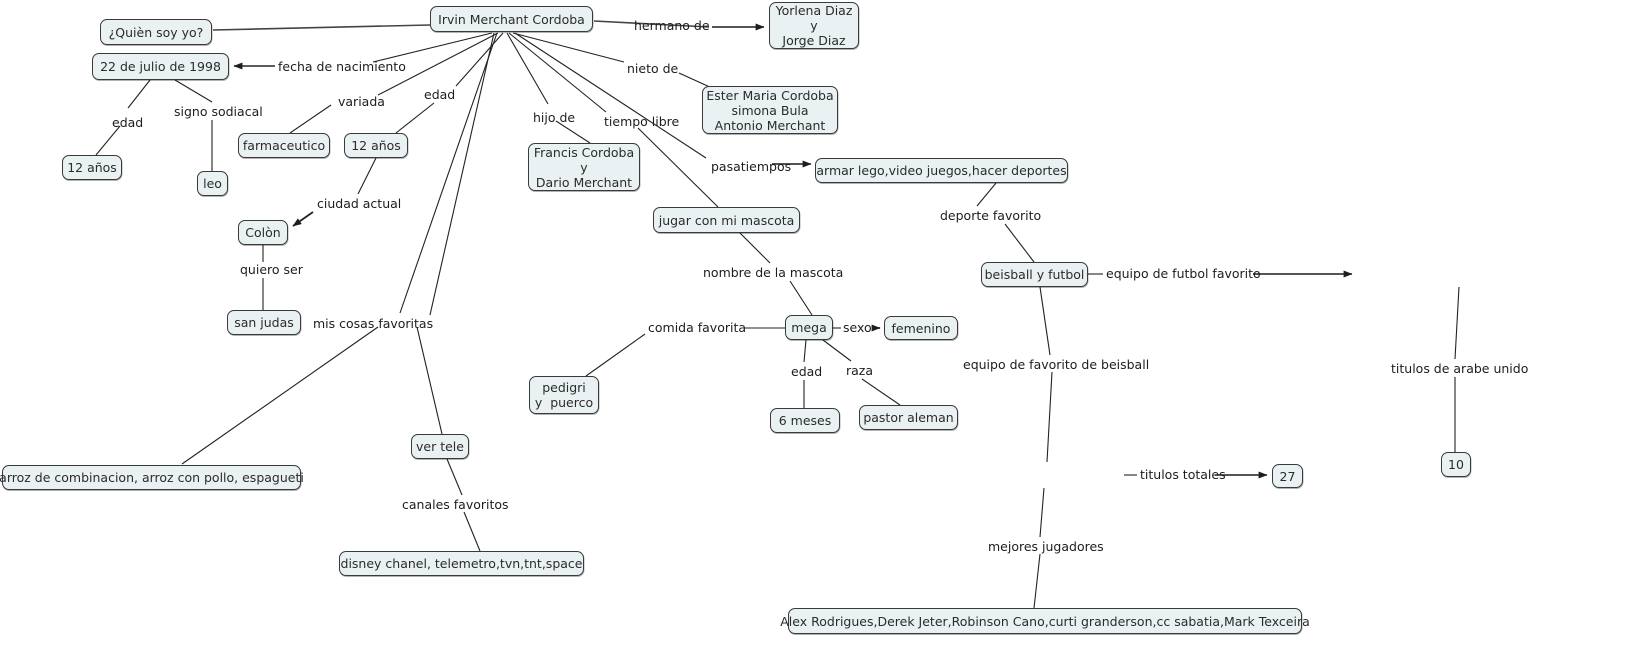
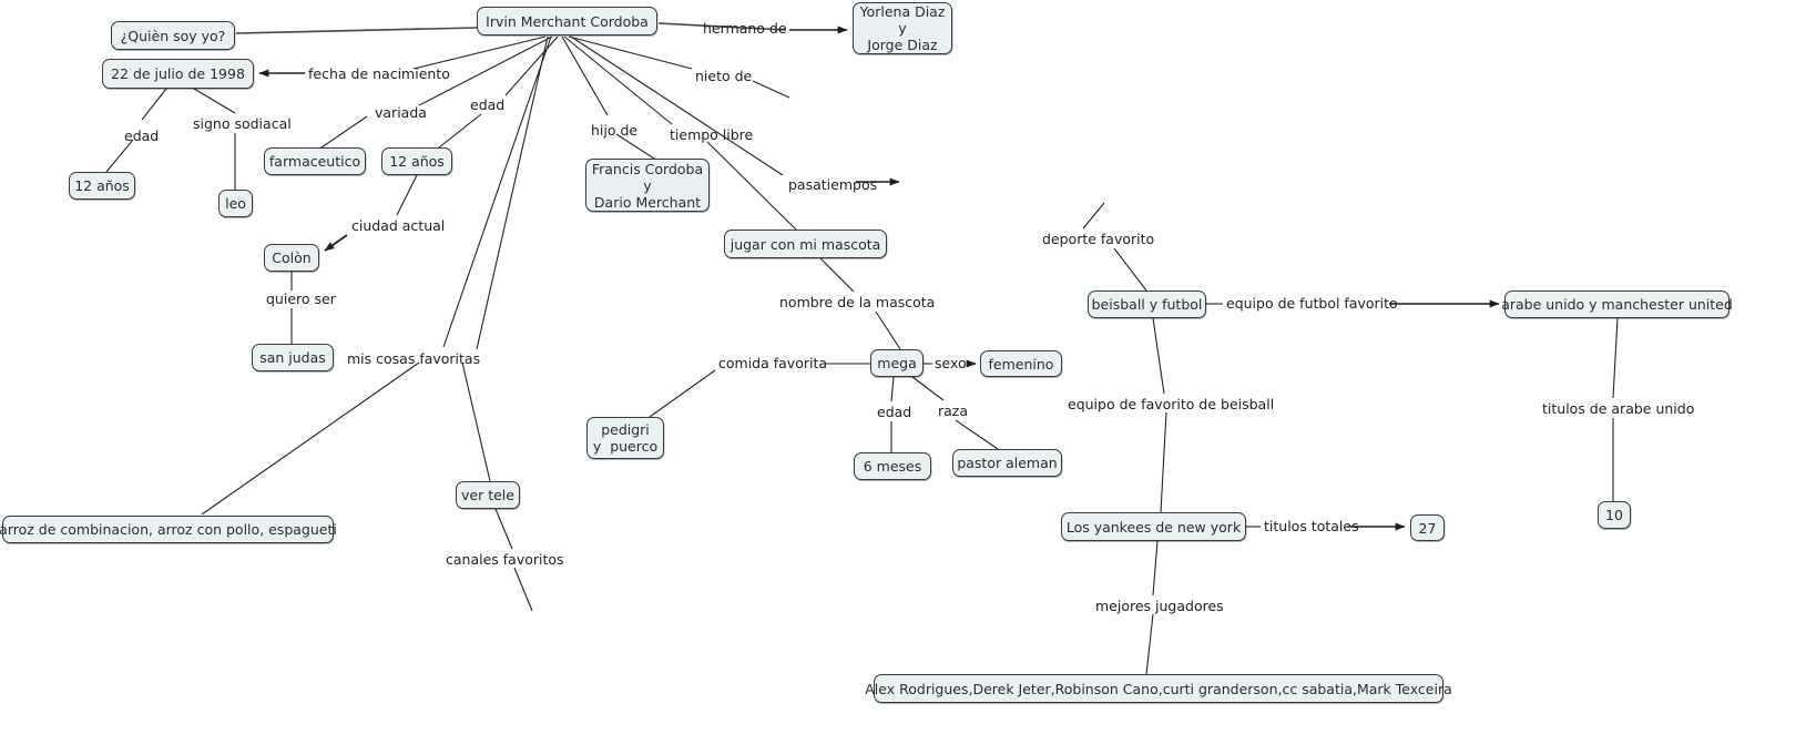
  Irvin Merchant Cordoba
  ¿Quièn soy yo?
  22 de julio de 1998
  Yorlena Diaz
  y
  Jorge Diaz
- Ester Maria Cordoba
- simona Bula
- Antonio Merchant
  Francis Cordoba
  y
  Dario Merchant
  12 años
  leo
  farmaceutico
  12 años
  Colòn
  san judas
  arroz de combinacion, arroz con pollo, espagueti
  ver tele
- disney chanel, telemetro,tvn,tnt,space
- armar lego,video juegos,hacer deportes
  jugar con mi mascota
  mega
  femenino
  pedigri
  y puerco
  6 meses
  pastor aleman
  beisball y futbol
+ arabe unido y manchester united
  10
+ Los yankees de new york
  27
  Alex Rodrigues,Derek Jeter,Robinson Cano,curti granderson,cc sabatia,Mark Texceira
  fecha de nacimiento
  hermano de
  nieto de
  hijo de
  variada
  edad
  edad
  signo sodiacal
  ciudad actual
  quiero ser
  mis cosas favoritas
  canales favoritos
  tiempo libre
  pasatiempos
  nombre de la mascota
  comida favorita
  sexo
  edad
  raza
  deporte favorito
  equipo de futbol favorito
  equipo de favorito de beisball
  titulos de arabe unido
  titulos totales
  mejores jugadores
